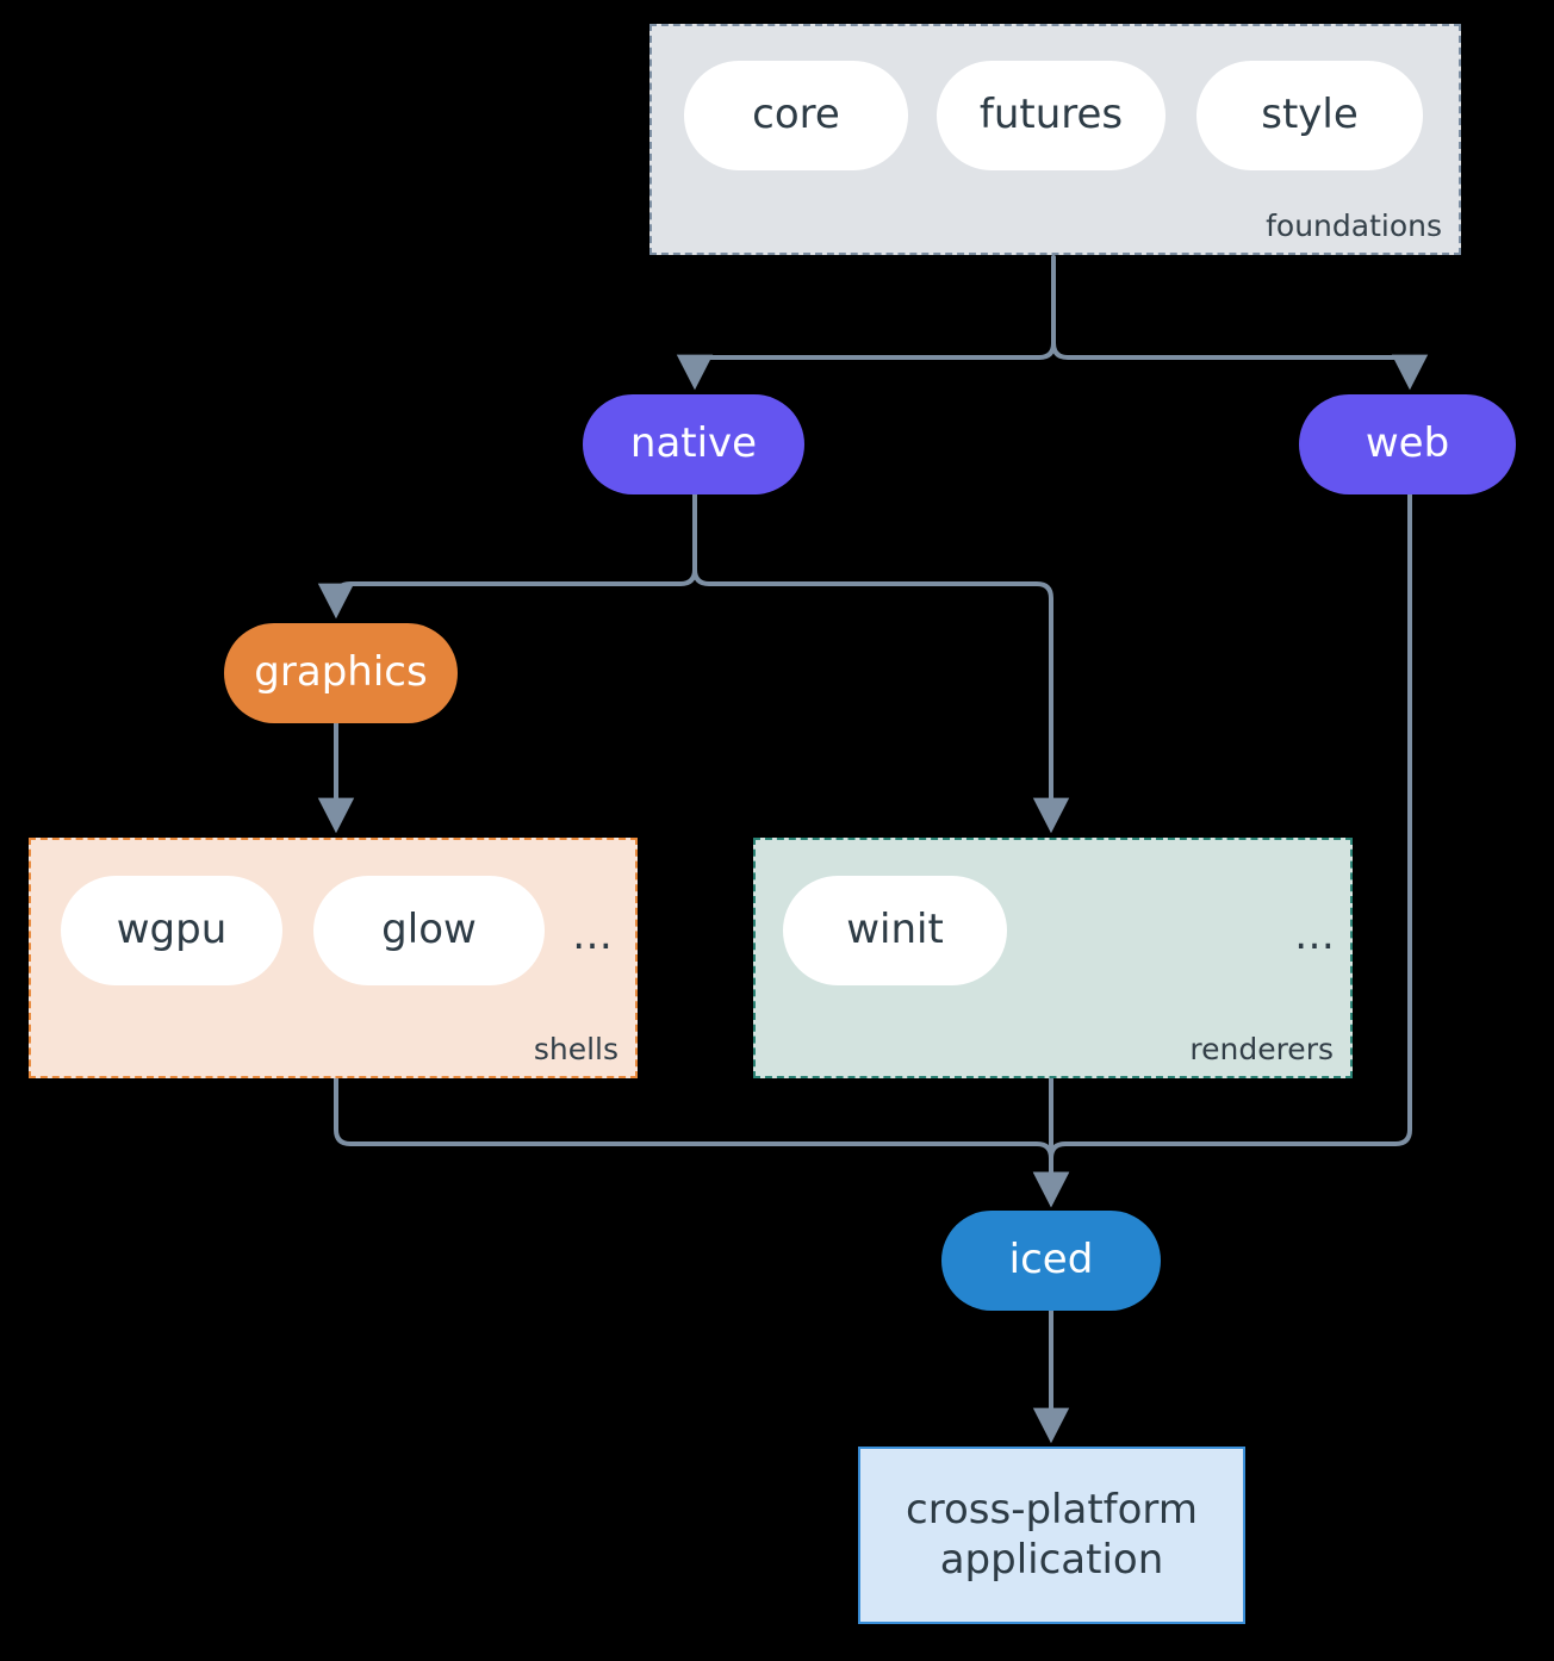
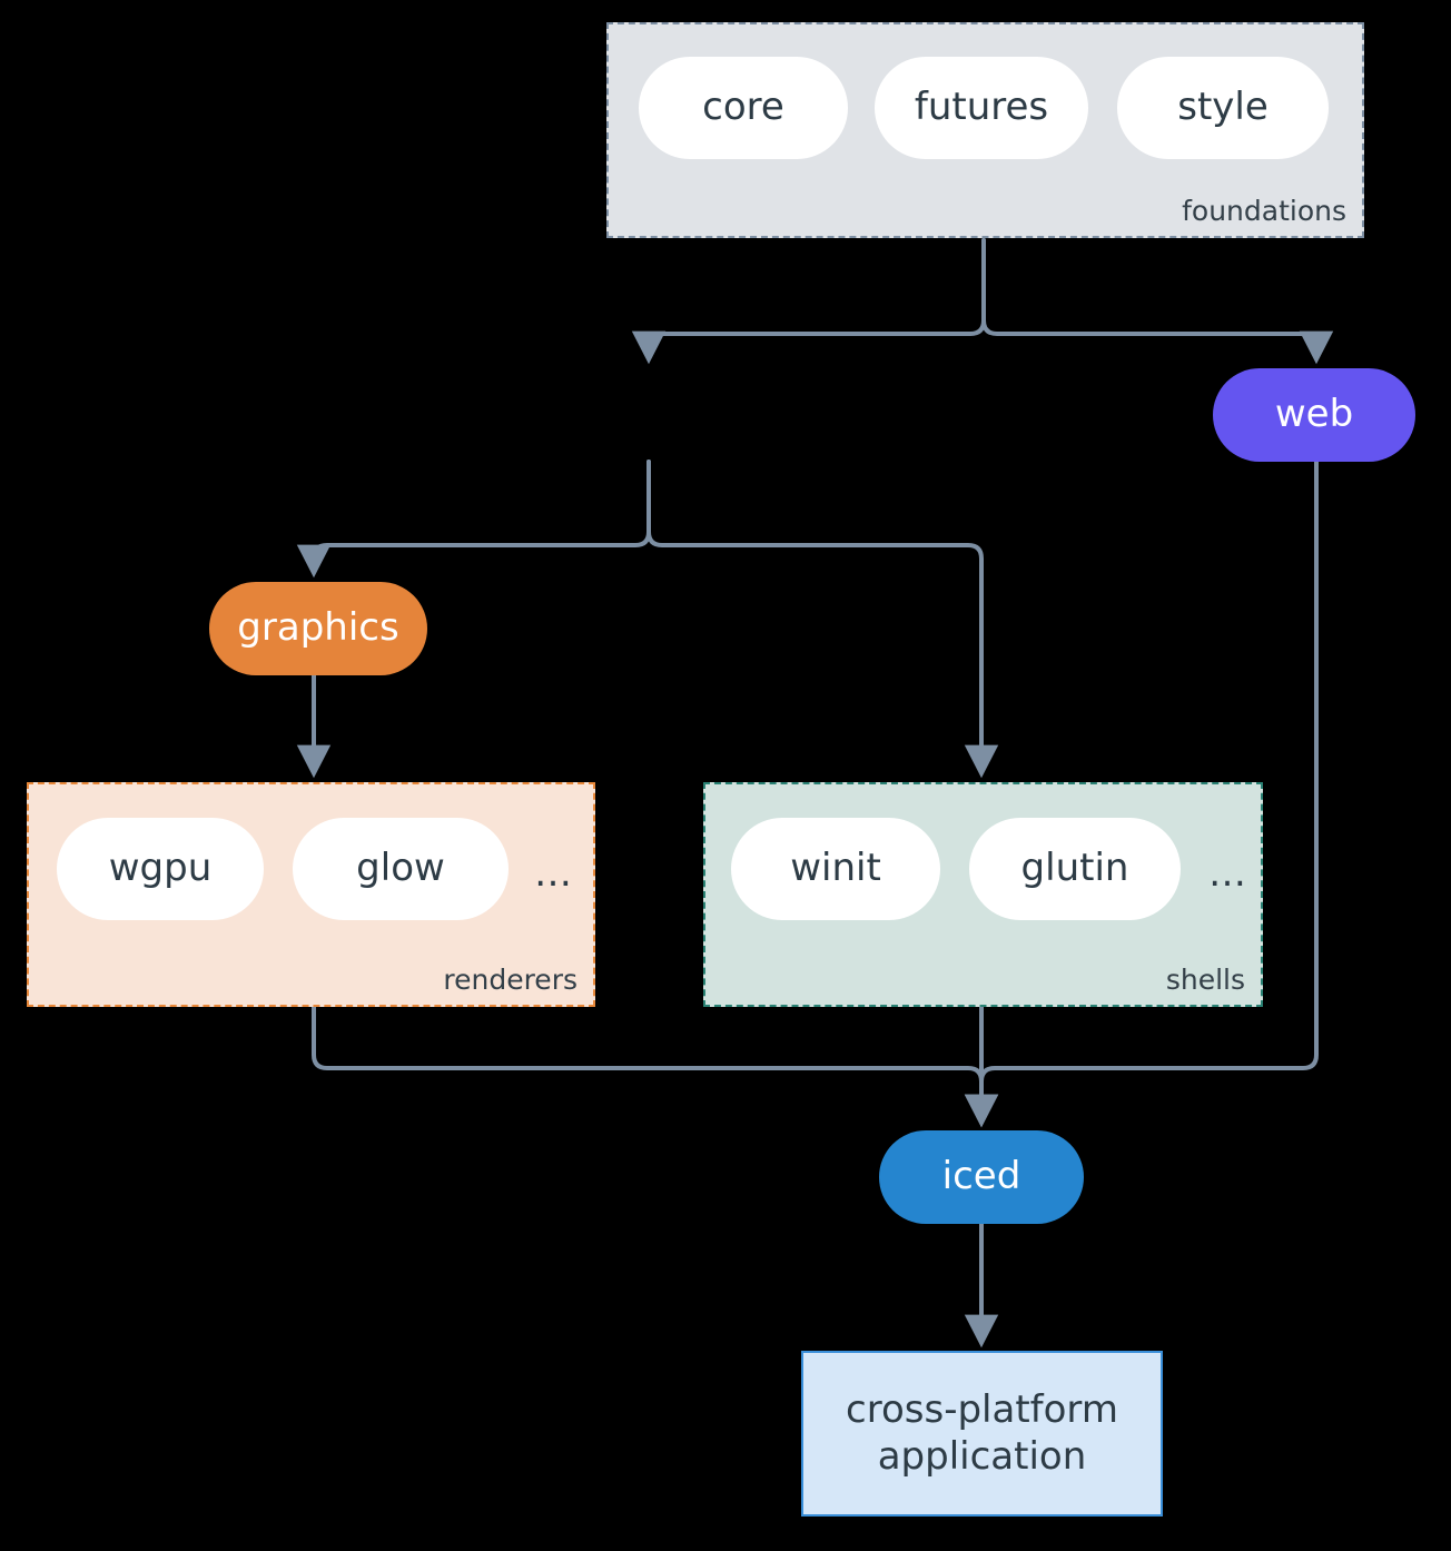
  foundations
  core
  futures
  style
- shells
+ renderers
  wgpu
  glow
  …
- renderers
+ shells
  winit
+ glutin
  …
- native
  web
  graphics
  iced
  cross-platform
  application
